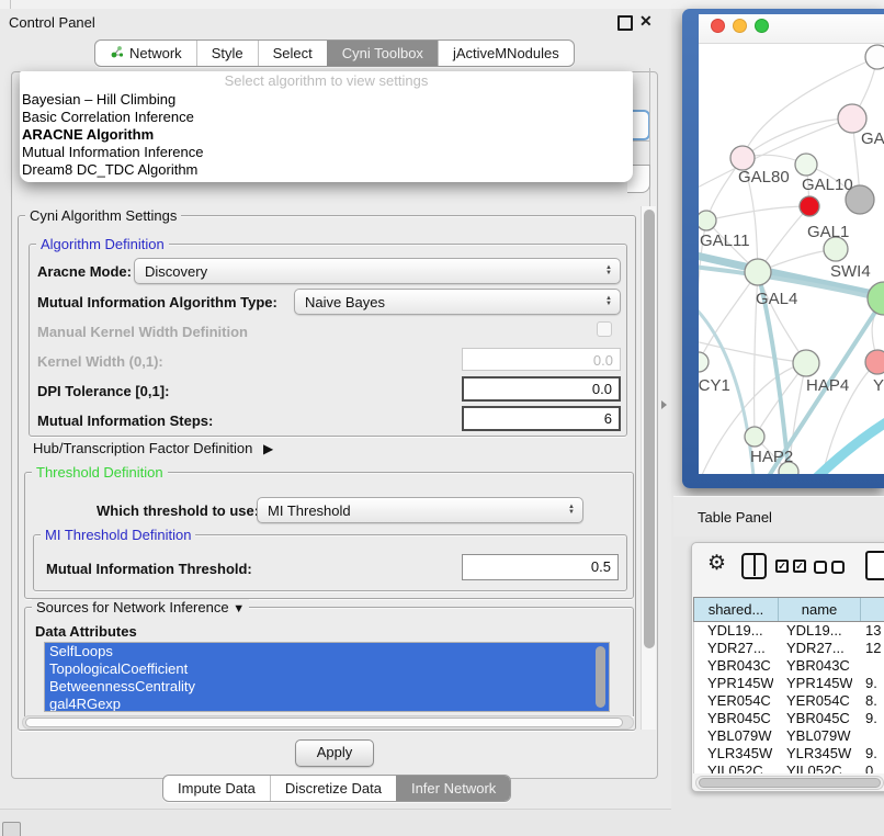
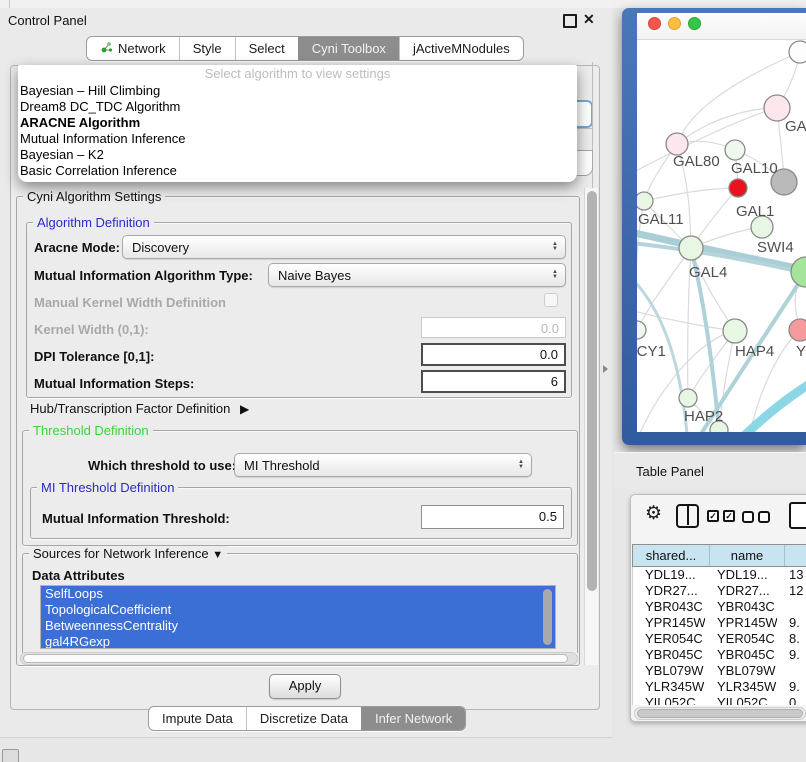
  Control Panel
  ✕
  Network
  Style
  Select
  Cyni Toolbox
  jActiveMNodules
  Cyni Algorithm Settings
  Algorithm Definition
  Aracne Mode:
  Discovery
  Mutual Information Algorithm Type:
  Naive Bayes
  Manual Kernel Width Definition
  Kernel Width (0,1):
  0.0
  DPI Tolerance [0,1]:
  0.0
  Mutual Information Steps:
  6
  Hub/Transcription Factor Definition ▶
  Threshold Definition
  Which threshold to use
  MI Threshold
  MI Threshold Definition
  Mutual Information Threshold:
  0.5
  Sources for Network Inference ▼
  Data Attributes
  SelfLoops
  TopologicalCoefficient
  BetweennessCentrality
  gal4RGexp
  Apply
  Impute Data
  Discretize Data
  Infer Network
  Select algorithm to view settings
  Bayesian – Hill Climbing
- Basic Correlation Inference
+ Dream8 DC_TDC Algorithm
  ARACNE Algorithm
  Mutual Information Inference
+ Bayesian – K2
- Dream8 DC_TDC Algorithm
+ Basic Correlation Inference
  GAL80
  GAL10
  GAL1
  GAL11
  SWI4
  GAL4
  CY1
  HAP4
  Y
  HAP2
  Table Panel
  ⚙
  ✓
  ✓
  shared...
  name
  YDL19...
  YDL19...
  13
  YDR27...
  YDR27...
  12
  YBR043C
  YBR043C
  YPR145W
  YPR145W
  9.
  YER054C
  YER054C
  8.
  YBR045C
  YBR045C
  9.
  YBL079W
  YBL079W
  YLR345W
  YLR345W
  9.
  YIL052C
  YIL052C
  0
